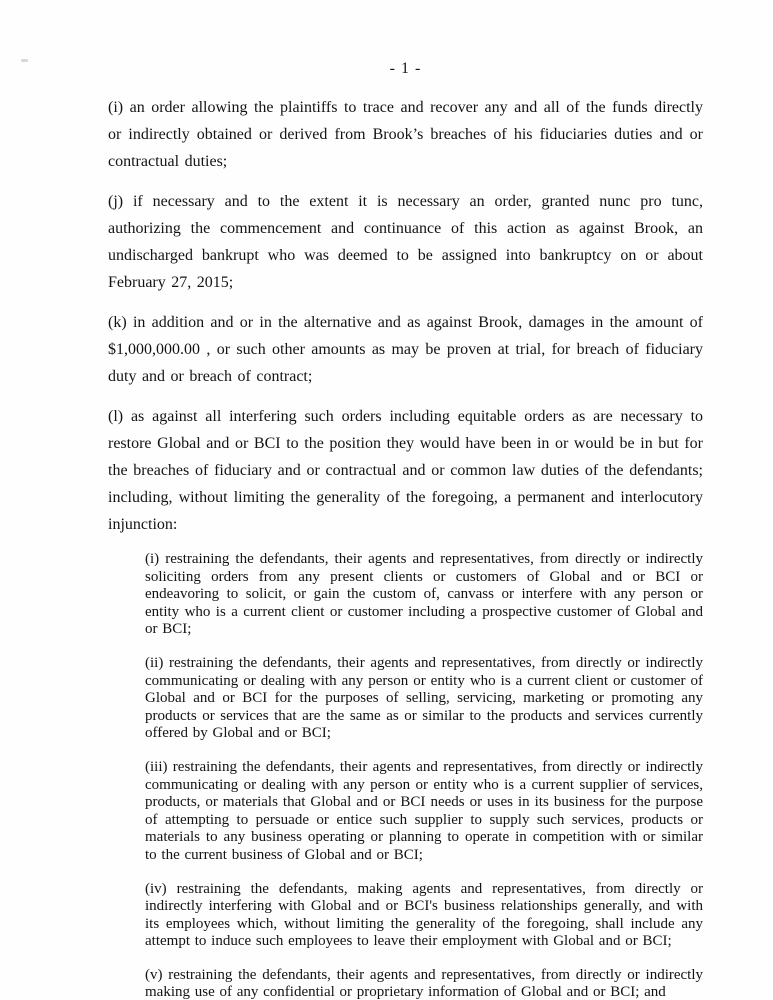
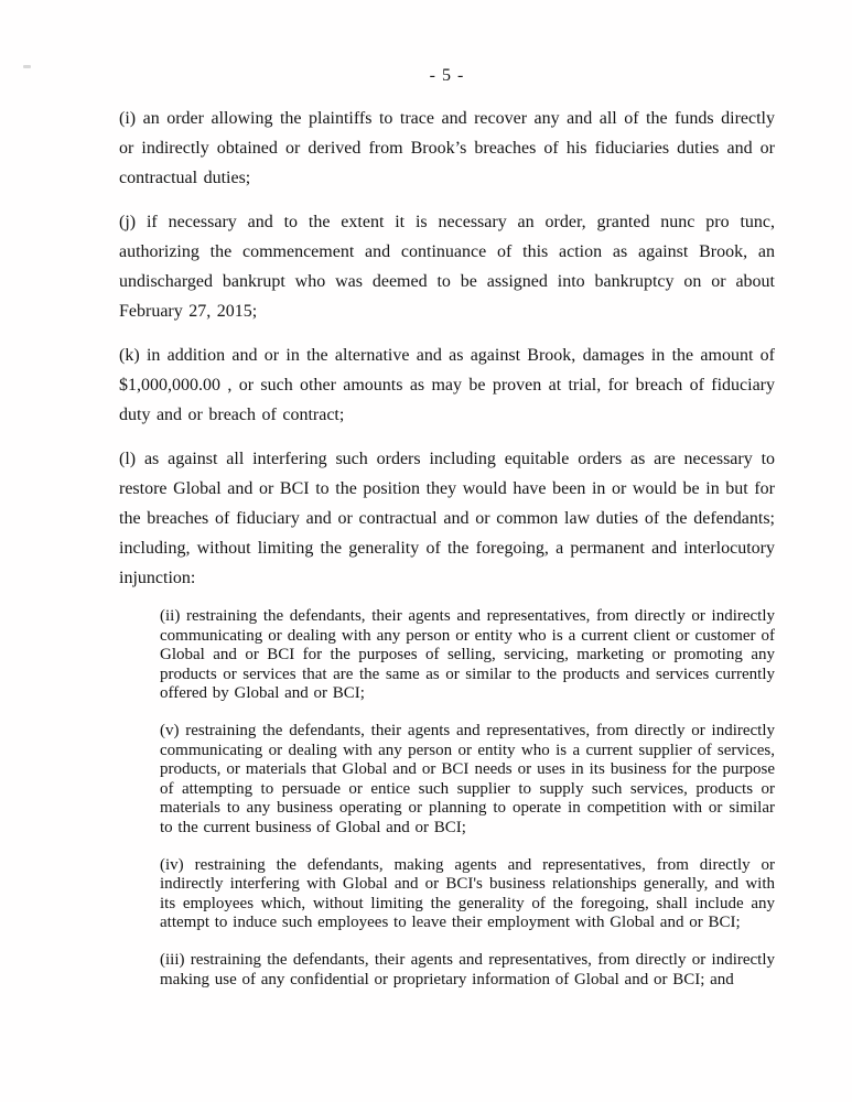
- - 1 -
+ - 5 -
  (i) an order allowing the plaintiffs to trace and recover any and all of the funds directly or indirectly obtained or derived from Brook’s breaches of his fiduciaries duties and or contractual duties;
  (j) if necessary and to the extent it is necessary an order, granted nunc pro tunc, authorizing the commencement and continuance of this action as against Brook, an undischarged bankrupt who was deemed to be assigned into bankruptcy on or about February 27, 2015;
  (k) in addition and or in the alternative and as against Brook, damages in the amount of $1,000,000.00 , or such other amounts as may be proven at trial, for breach of fiduciary duty and or breach of contract;
  (l) as against all interfering such orders including equitable orders as are necessary to restore Global and or BCI to the position they would have been in or would be in but for the breaches of fiduciary and or contractual and or common law duties of the defendants; including, without limiting the generality of the foregoing, a permanent and interlocutory injunction:
- (i) restraining the defendants, their agents and representatives, from directly or indirectly soliciting orders from any present clients or customers of Global and or BCI or endeavoring to solicit, or gain the custom of, canvass or interfere with any person or entity who is a current client or customer including a prospective customer of Global and or BCI;
  (ii) restraining the defendants, their agents and representatives, from directly or indirectly communicating or dealing with any person or entity who is a current client or customer of Global and or BCI for the purposes of selling, servicing, marketing or promoting any products or services that are the same as or similar to the products and services currently offered by Global and or BCI;
- (iii) restraining the defendants, their agents and representatives, from directly or indirectly communicating or dealing with any person or entity who is a current supplier of services, products, or materials that Global and or BCI needs or uses in its business for the purpose of attempting to persuade or entice such supplier to supply such services, products or materials to any business operating or planning to operate in competition with or similar to the current business of Global and or BCI;
+ (v) restraining the defendants, their agents and representatives, from directly or indirectly communicating or dealing with any person or entity who is a current supplier of services, products, or materials that Global and or BCI needs or uses in its business for the purpose of attempting to persuade or entice such supplier to supply such services, products or materials to any business operating or planning to operate in competition with or similar to the current business of Global and or BCI;
  (iv) restraining the defendants, making agents and representatives, from directly or indirectly interfering with Global and or BCI's business relationships generally, and with its employees which, without limiting the generality of the foregoing, shall include any attempt to induce such employees to leave their employment with Global and or BCI;
- (v) restraining the defendants, their agents and representatives, from directly or indirectly making use of any confidential or proprietary information of Global and or BCI; and
+ (iii) restraining the defendants, their agents and representatives, from directly or indirectly making use of any confidential or proprietary information of Global and or BCI; and
